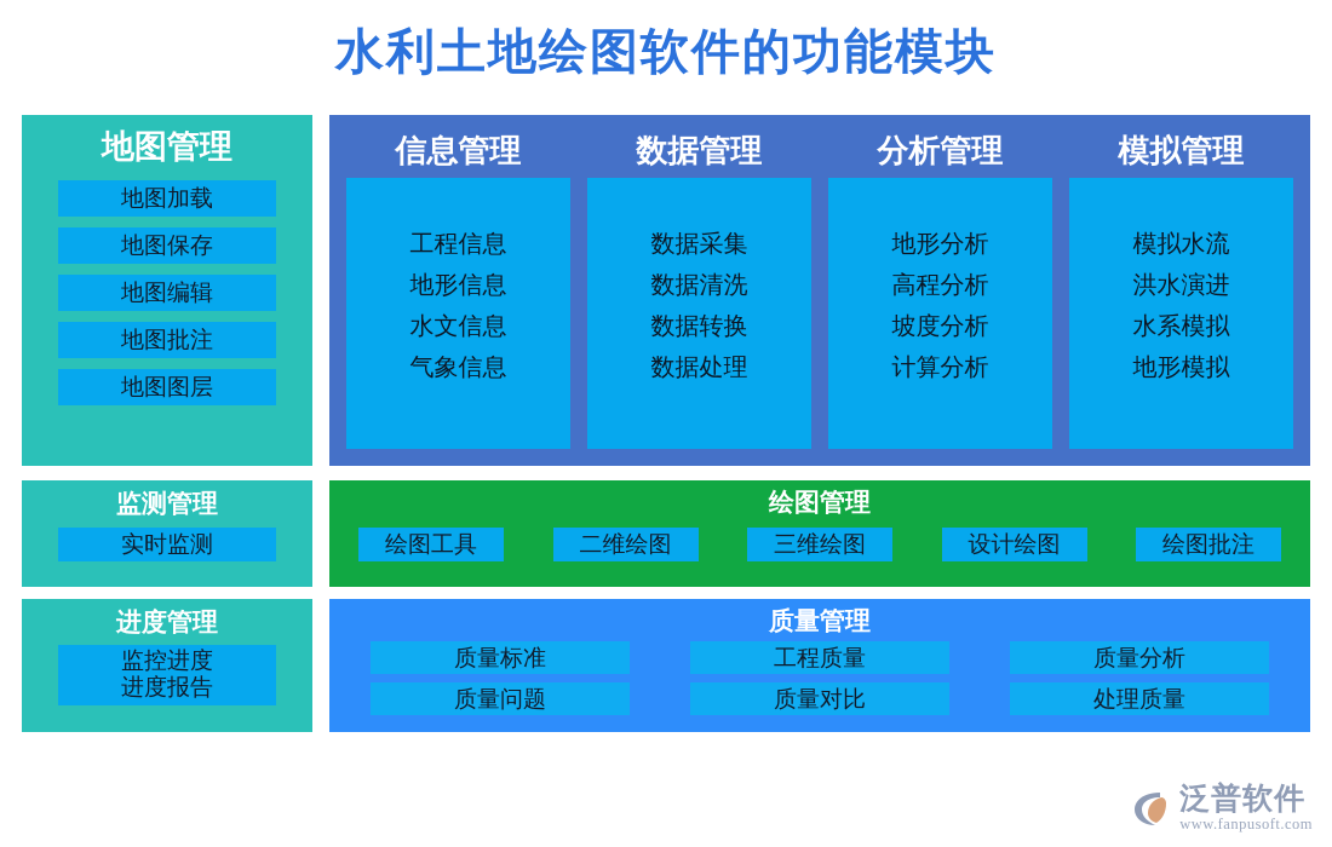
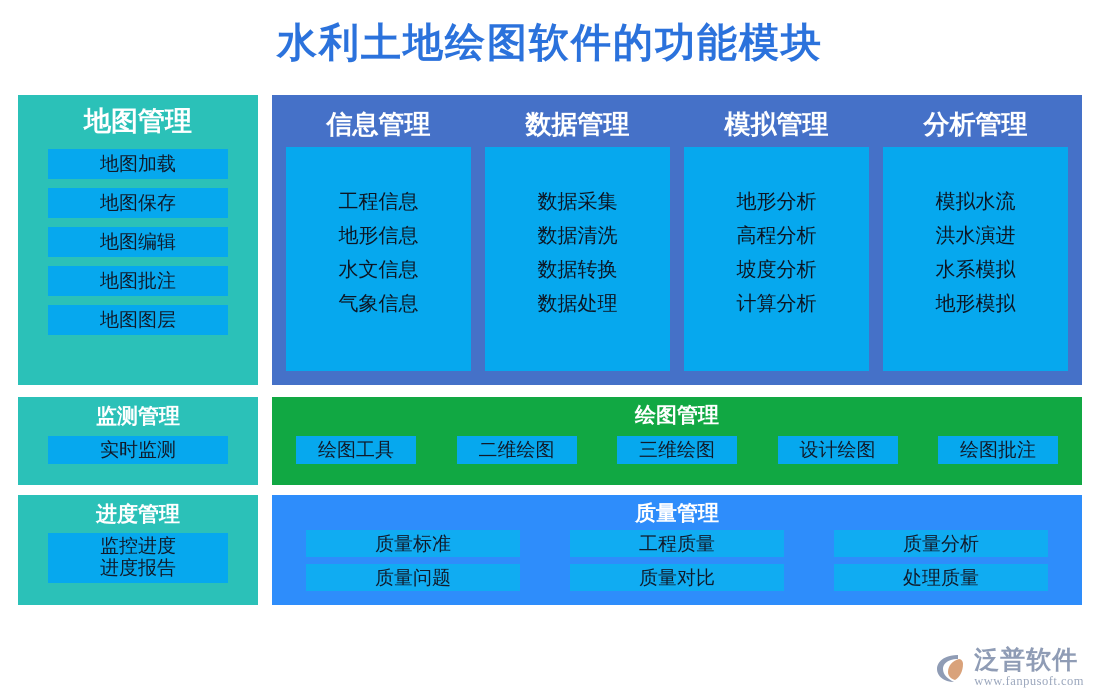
  水利土地绘图软件的功能模块
  地图管理
  地图加载
  地图保存
  地图编辑
  地图批注
  地图图层
  信息管理
  工程信息
  地形信息
  水文信息
  气象信息
  数据管理
  数据采集
  数据清洗
  数据转换
  数据处理
- 分析管理
+ 模拟管理
  地形分析
  高程分析
  坡度分析
  计算分析
- 模拟管理
+ 分析管理
  模拟水流
  洪水演进
  水系模拟
  地形模拟
  监测管理
  实时监测
  绘图管理
  绘图工具
  二维绘图
  三维绘图
  设计绘图
  绘图批注
  进度管理
  监控进度
  进度报告
  质量管理
  质量标准
  工程质量
  质量分析
  质量问题
  质量对比
  处理质量
  泛普软件
  www.fanpusoft.com
